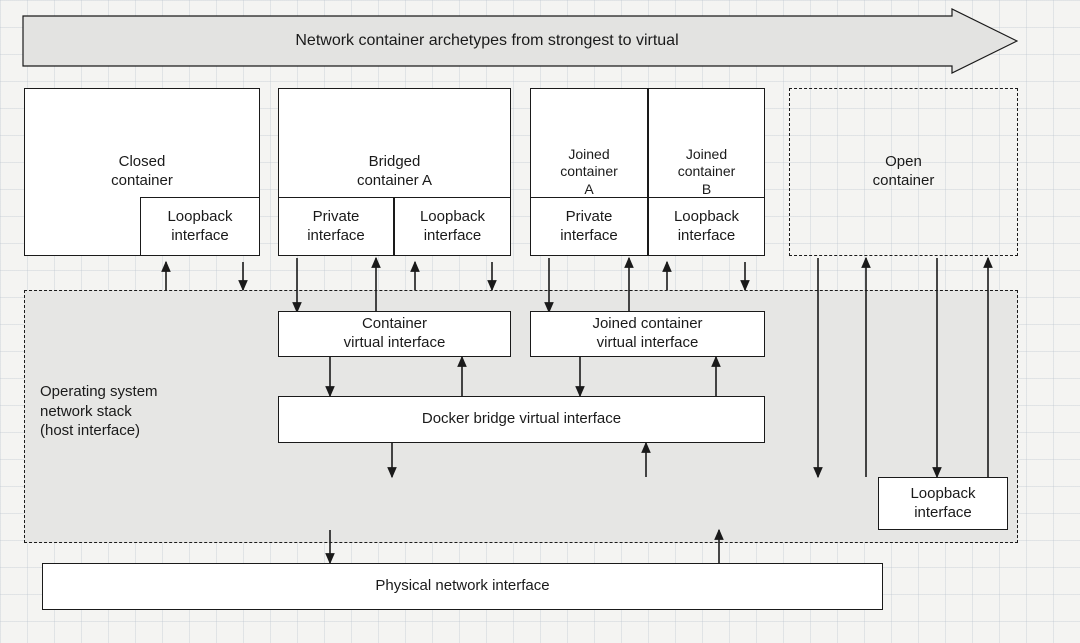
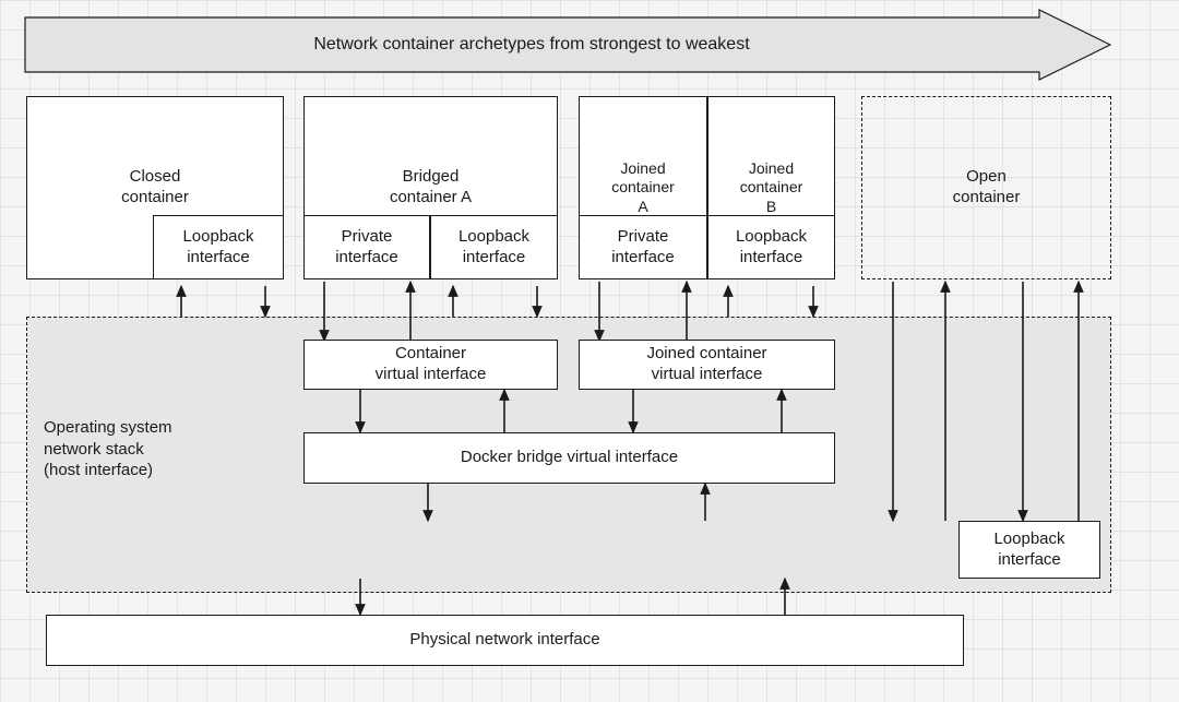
- Network container archetypes from strongest to virtual
+ Network container archetypes from strongest to weakest
  Operating system
  network stack
  (host interface)
  Closed
  container
  Loopback
  interface
  Bridged
  container A
  Private
  interface
  Loopback
  interface
  Joined
  container
  A
  Joined
  container
  B
  Private
  interface
  Loopback
  interface
  Open
  container
  Container
  virtual interface
  Joined container
  virtual interface
  Docker bridge virtual interface
  Loopback
  interface
  Physical network interface
